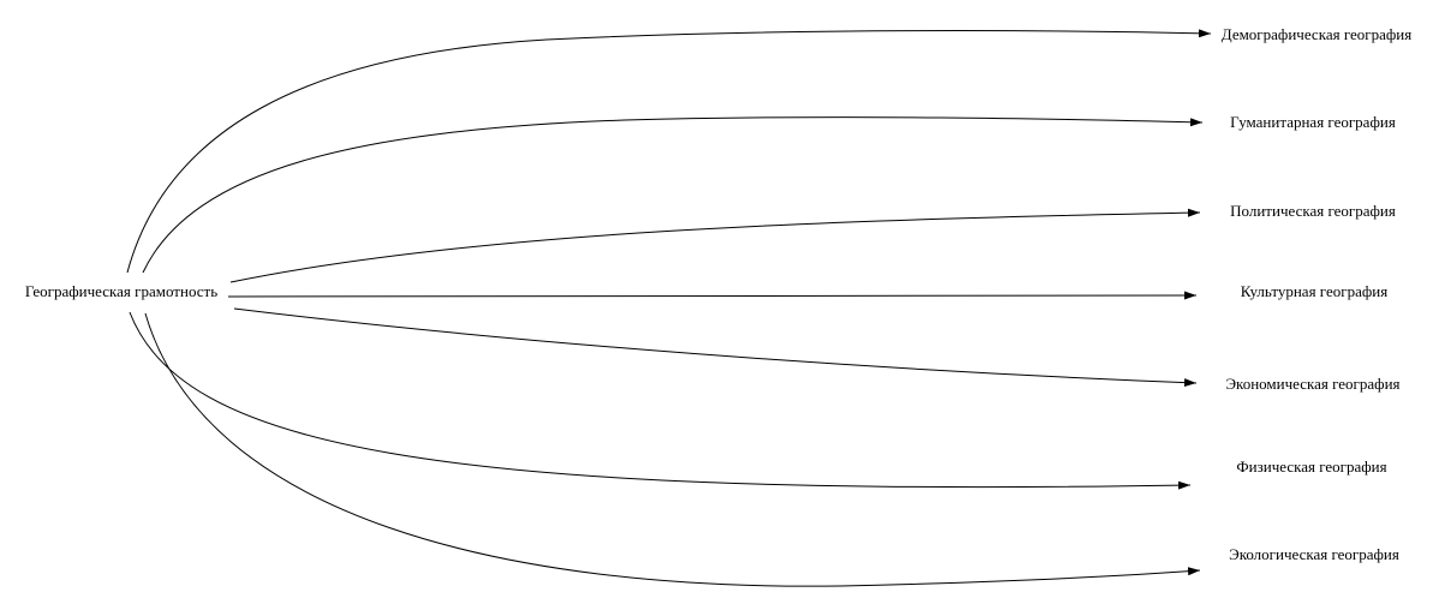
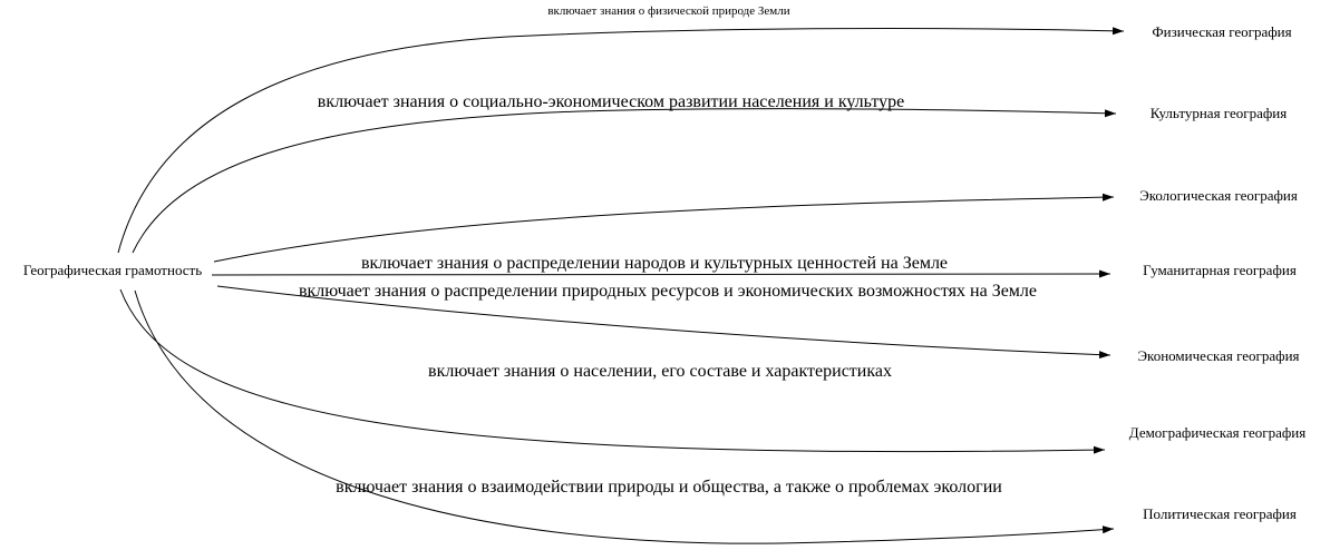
  Географическая грамотность
+ включает знания о физической природе Земли
+ включает знания о социально-экономическом развитии населения и культуре
+ включает знания о распределении народов и культурных ценностей на Земле
+ включает знания о распределении природных ресурсов и экономических возможностях на Земле
+ включает знания о населении, его составе и характеристиках
+ включает знания о взаимодействии природы и общества, а также о проблемах экологии
- Демографическая география
+ Физическая география
- Гуманитарная география
+ Культурная география
- Политическая география
+ Экологическая география
- Культурная география
+ Гуманитарная география
  Экономическая география
- Физическая география
+ Демографическая география
- Экологическая география
+ Политическая география
